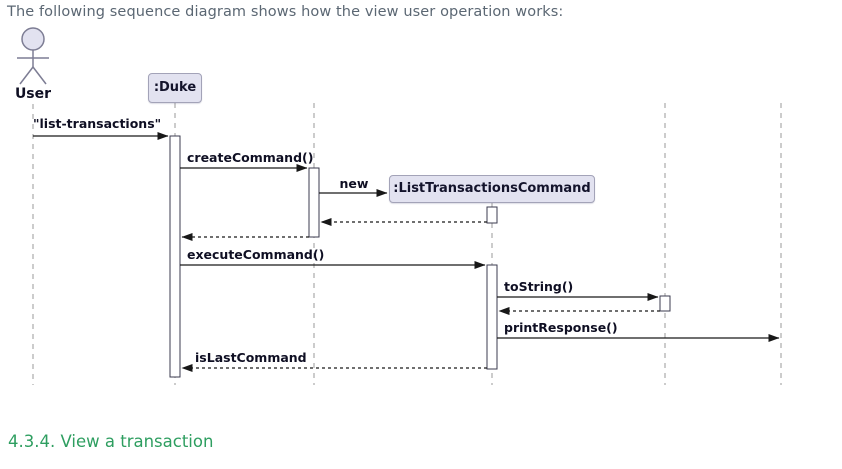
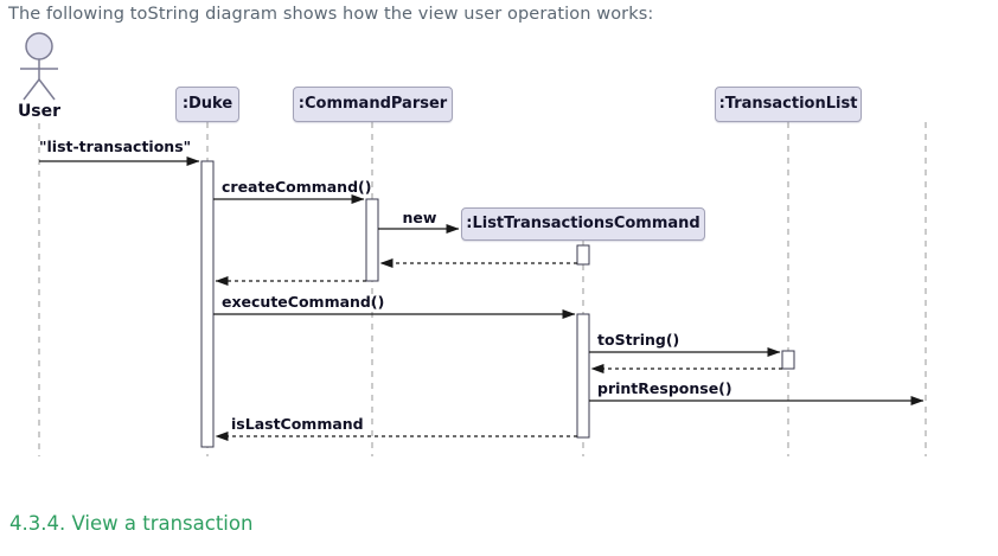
- The following sequence diagram shows how the view user operation works:
+ The following toString diagram shows how the view user operation works:
  User
  :Duke
+ :CommandParser
+ :TransactionList
  :ListTransactionsCommand
  "list-transactions"
  createCommand()
  new
  executeCommand()
  toString()
  printResponse()
  isLastCommand
  4.3.4. View a transaction
